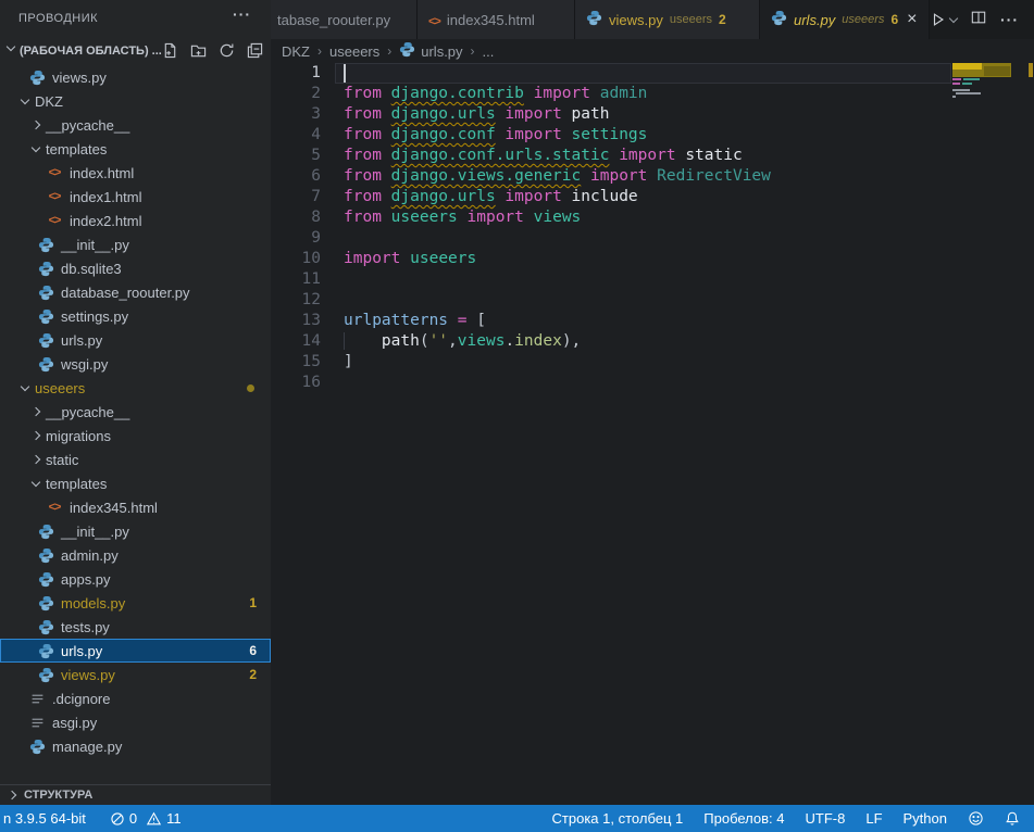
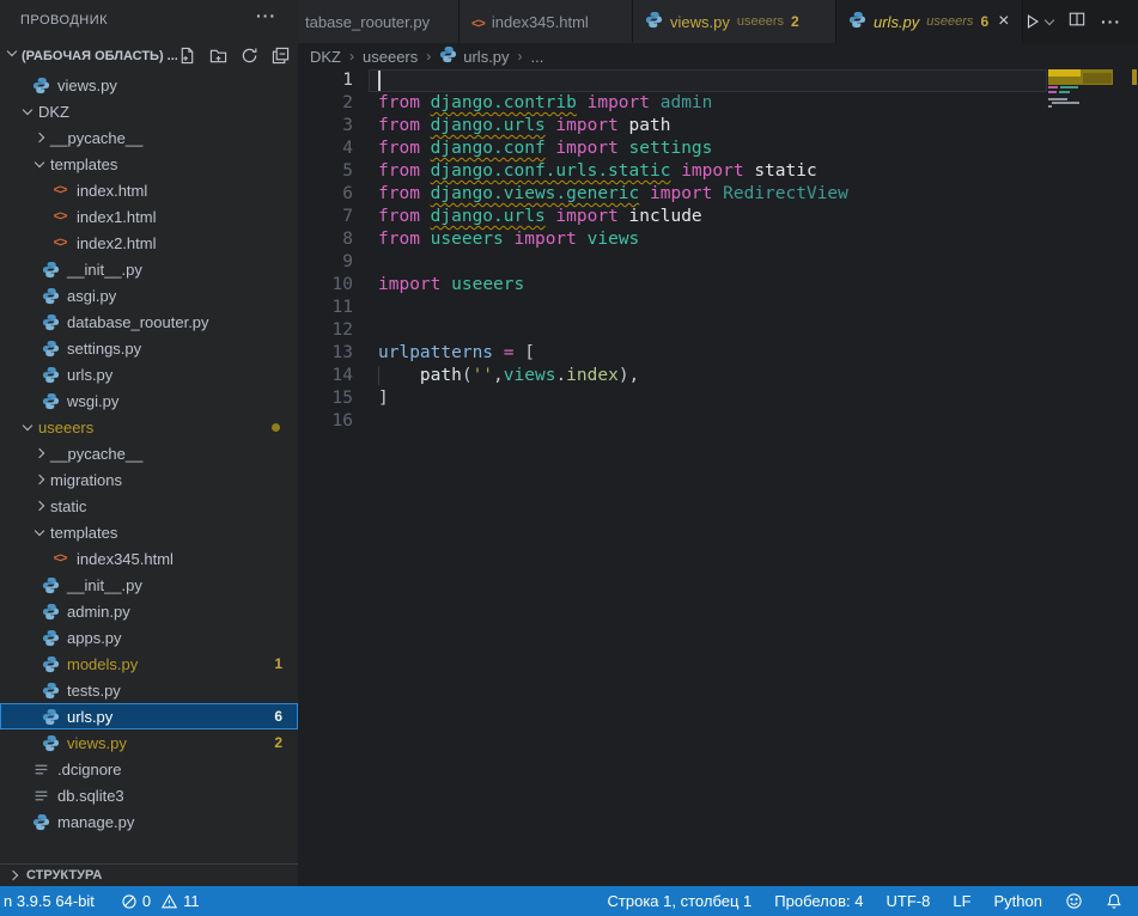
  ПРОВОДНИК
  ···
  (РАБОЧАЯ ОБЛАСТЬ) ...
  views.py
  DKZ
  __pycache__
  templates
  <>
  index.html
  <>
  index1.html
  <>
  index2.html
  __init__.py
- db.sqlite3
+ asgi.py
  database_roouter.py
  settings.py
  urls.py
  wsgi.py
  useeers
  __pycache__
  migrations
  static
  templates
  <>
  index345.html
  __init__.py
  admin.py
  apps.py
  models.py
  1
  tests.py
  urls.py
  6
  views.py
  2
  .dcignore
- asgi.py
+ db.sqlite3
  manage.py
  СТРУКТУРА
  tabase_roouter.py
  <>
  index345.html
  views.py
  useeers
  2
  urls.py
  useeers
  6
  ×
  ···
  DKZ
  ›
  useeers
  ›
  urls.py
  ›
  ...
  1
  2
  from django.contrib import admin
  3
  from django.urls import path
  4
  from django.conf import settings
  5
  from django.conf.urls.static import static
  6
  from django.views.generic import RedirectView
  7
  from django.urls import include
  8
  from useeers import views
  9
  10
  import useeers
  11
  12
  13
  urlpatterns = [
  14
  path('',views.index),
  15
  ]
  16
  n 3.9.5 64-bit
  0
  11
  Строка 1, столбец 1
  Пробелов: 4
  UTF-8
  LF
  Python
